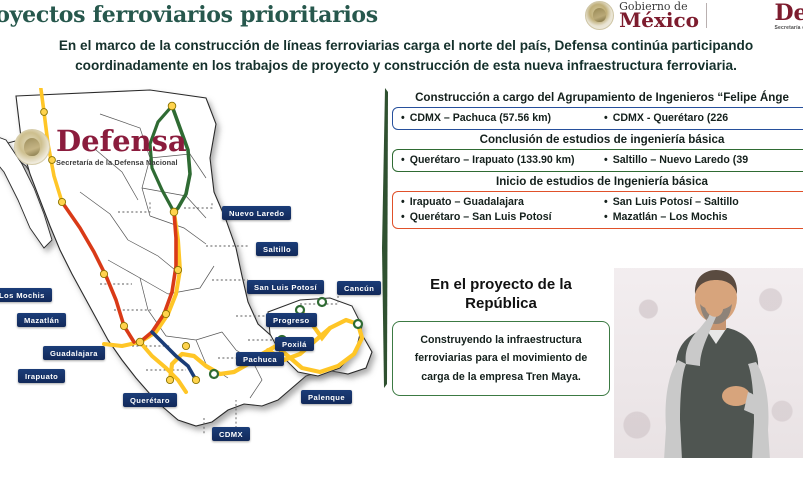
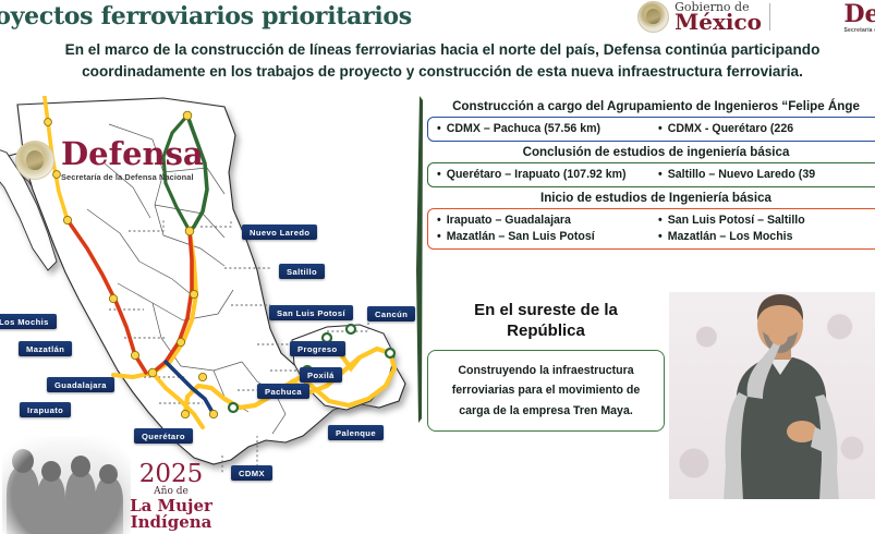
  oyectos ferroviarios prioritarios
  Gobierno de
  México
- En el marco de la construcción de líneas ferroviarias carga el norte del país, Defensa continúa participando coordinadamente en los trabajos de proyecto y construcción de esta nueva infraestructura ferroviaria.
+ En el marco de la construcción de líneas ferroviarias hacia el norte del país, Defensa continúa participando coordinadamente en los trabajos de proyecto y construcción de esta nueva infraestructura ferroviaria.
  Defensa
  Secretaría de la Defensa Nacional
+ 2025
+ Año de
+ La Mujer
+ Indígena
  Nuevo Laredo
  Saltillo
  San Luis Potosí
  Cancún
  Progreso
  Poxilá
  Pachuca
  Palenque
  CDMX
  Los Mochis
  Mazatlán
  Guadalajara
  Irapuato
  Querétaro
  Construcción a cargo del Agrupamiento de Ingenieros “Felipe Ánge
  CDMX – Pachuca (57.56 km)
  CDMX - Querétaro (226
  Conclusión de estudios de ingeniería básica
- Querétaro – Irapuato (133.90 km)
+ Querétaro – Irapuato (107.92 km)
  Saltillo – Nuevo Laredo (39
  Inicio de estudios de Ingeniería básica
  Irapuato – Guadalajara
- Querétaro – San Luis Potosí
+ Mazatlán – San Luis Potosí
  San Luis Potosí – Saltillo
  Mazatlán – Los Mochis
- En el proyecto de la
+ En el sureste de la
  República
  Construyendo la infraestructura
  ferroviarias para el movimiento de
  carga de la empresa Tren Maya.
